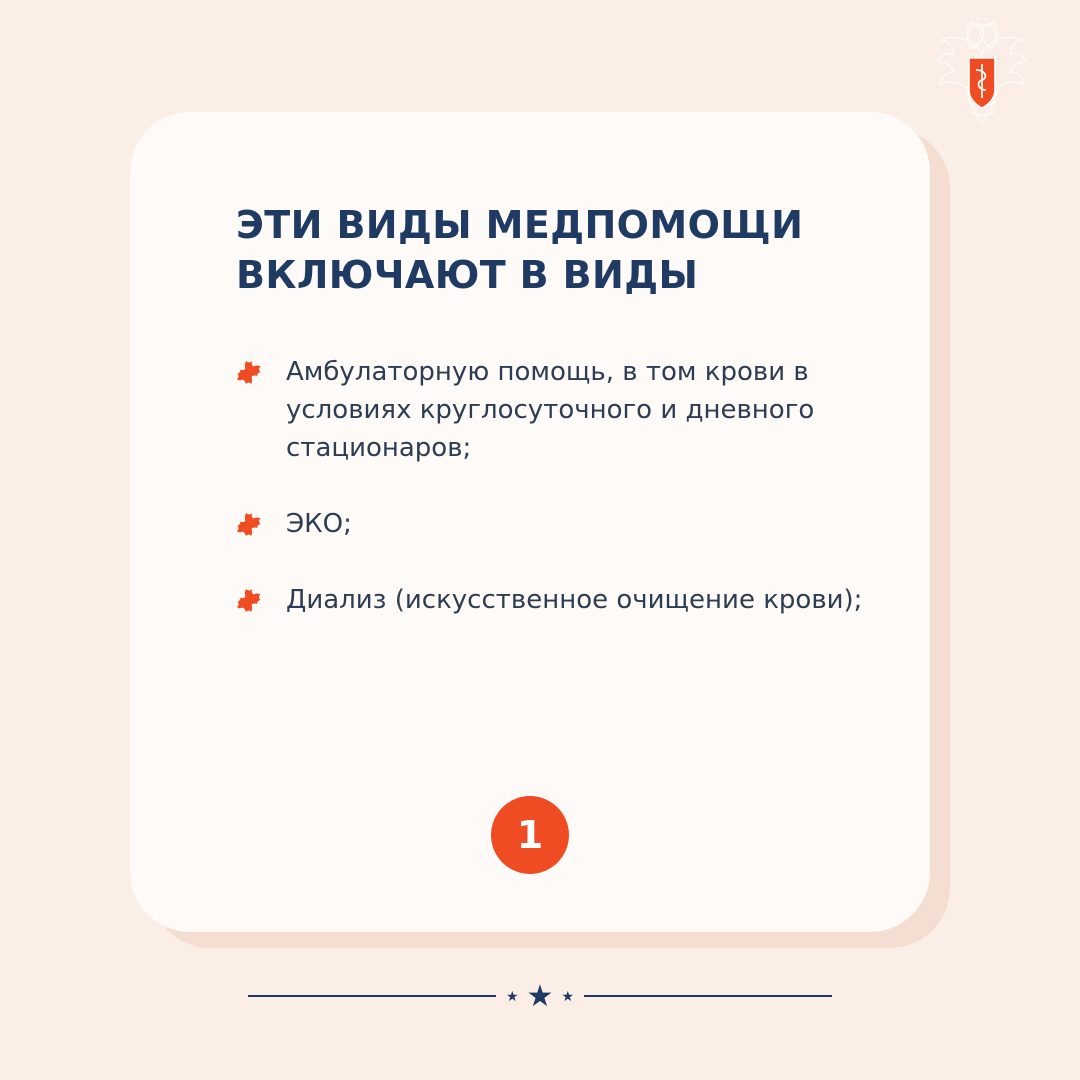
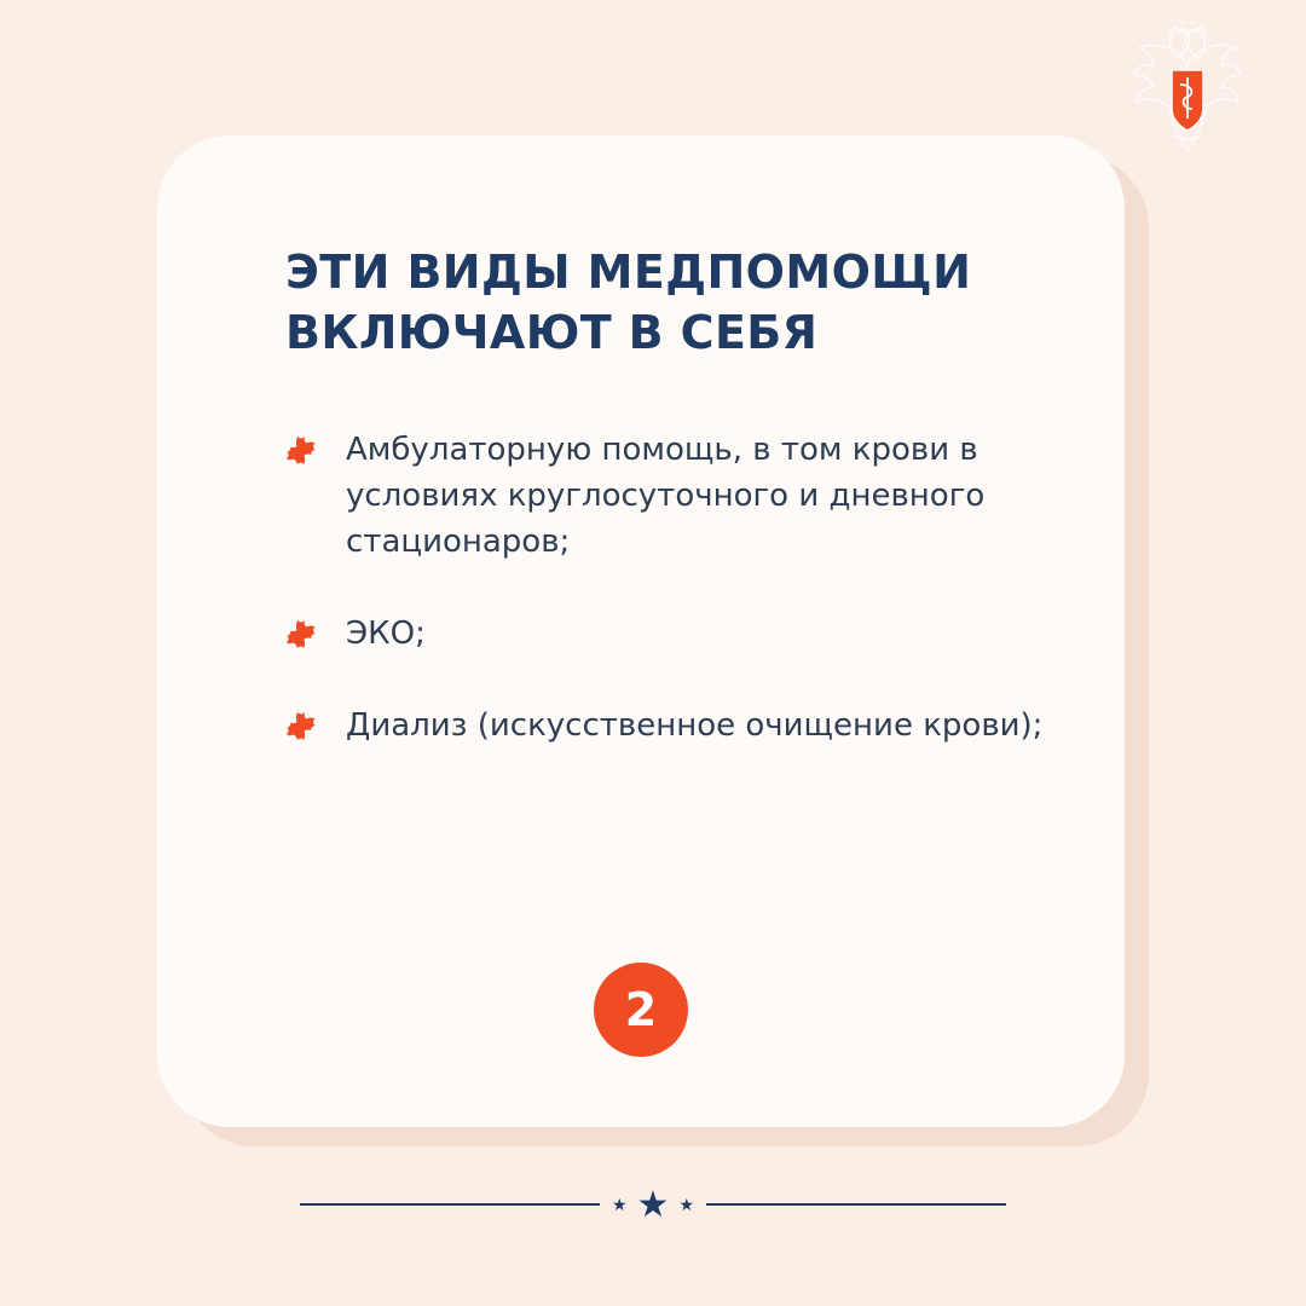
- ЭТИ ВИДЫ МЕДПОМОЩИ ВКЛЮЧАЮТ В ВИДЫ
+ ЭТИ ВИДЫ МЕДПОМОЩИ ВКЛЮЧАЮТ В СЕБЯ
  Амбулаторную помощь, в том крови в условиях круглосуточного и дневного стационаров;
  ЭКО;
  Диализ (искусственное очищение крови);
- 1
+ 2
  ★
  ★
  ★
